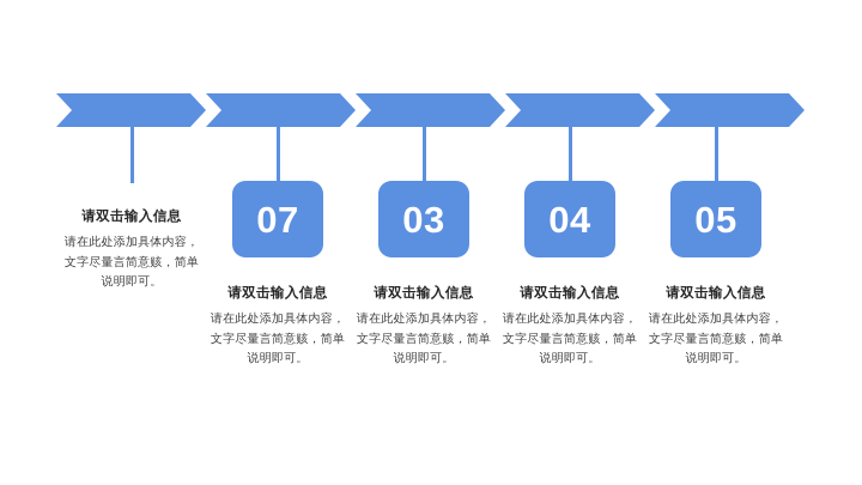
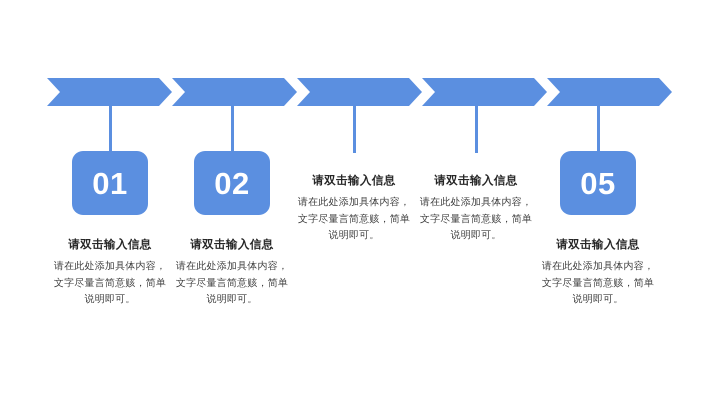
+ 01
  请双击输入信息
  请在此处添加具体内容，文字尽量言简意赅，简单说明即可。
- 07
+ 02
  请双击输入信息
  请在此处添加具体内容，文字尽量言简意赅，简单说明即可。
- 03
  请双击输入信息
  请在此处添加具体内容，文字尽量言简意赅，简单说明即可。
- 04
  请双击输入信息
  请在此处添加具体内容，文字尽量言简意赅，简单说明即可。
  05
  请双击输入信息
  请在此处添加具体内容，文字尽量言简意赅，简单说明即可。
